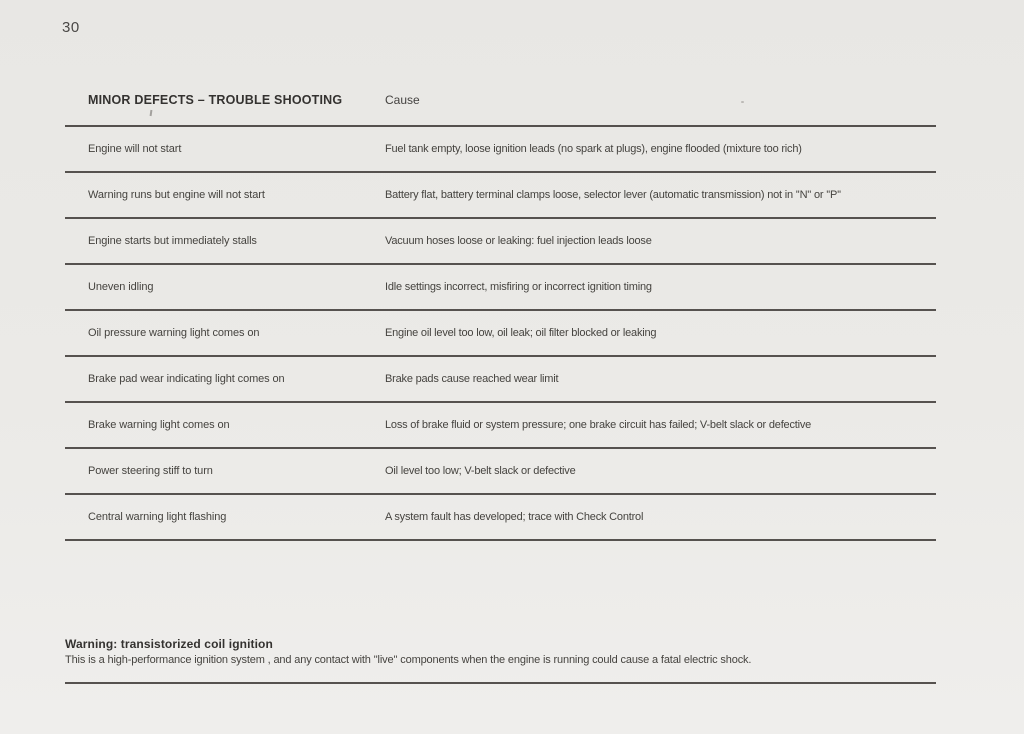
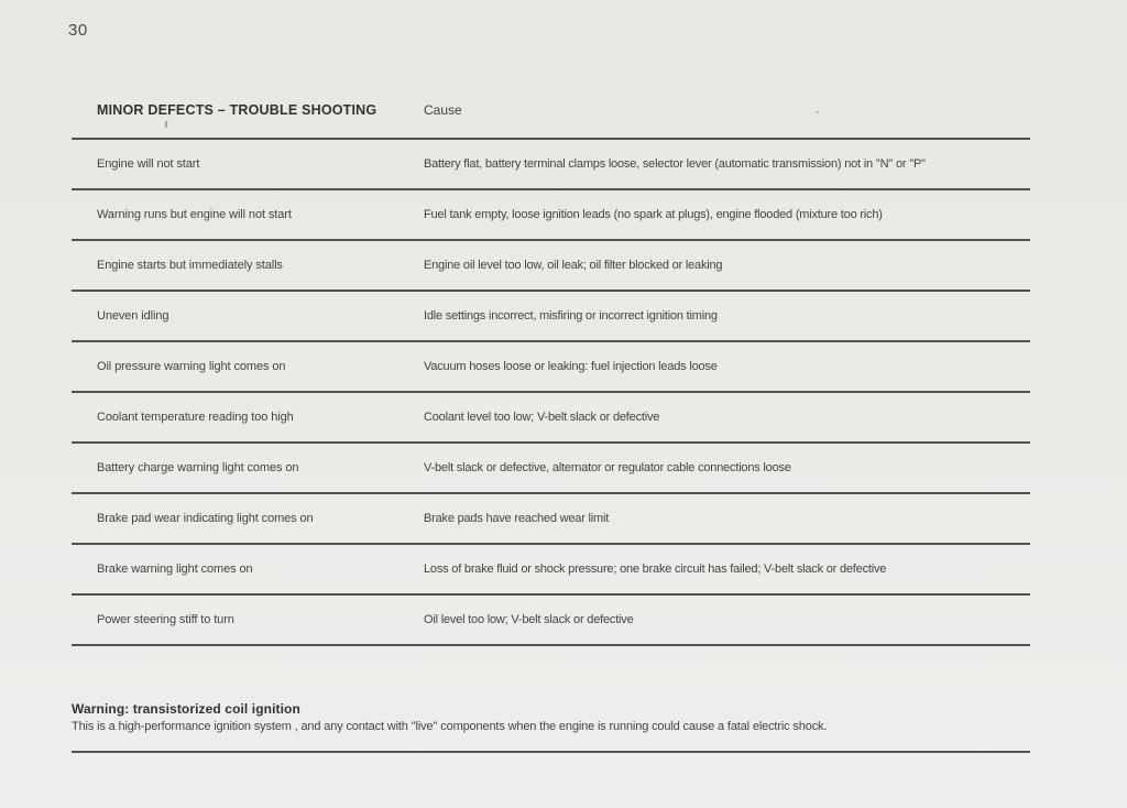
  30
  MINOR DEFECTS – TROUBLE SHOOTING
  Cause
  Engine will not start
- Fuel tank empty, loose ignition leads (no spark at plugs), engine flooded (mixture too rich)
+ Battery flat, battery terminal clamps loose, selector lever (automatic transmission) not in ''N'' or ''P''
  Warning runs but engine will not start
- Battery flat, battery terminal clamps loose, selector lever (automatic transmission) not in ''N'' or ''P''
+ Fuel tank empty, loose ignition leads (no spark at plugs), engine flooded (mixture too rich)
  Engine starts but immediately stalls
- Vacuum hoses loose or leaking: fuel injection leads loose
+ Engine oil level too low, oil leak; oil filter blocked or leaking
  Uneven idling
  Idle settings incorrect, misfiring or incorrect ignition timing
  Oil pressure warning light comes on
- Engine oil level too low, oil leak; oil filter blocked or leaking
+ Vacuum hoses loose or leaking: fuel injection leads loose
+ Coolant temperature reading too high
+ Coolant level too low; V-belt slack or defective
+ Battery charge warning light comes on
+ V-belt slack or defective, alternator or regulator cable connections loose
  Brake pad wear indicating light comes on
- Brake pads cause reached wear limit
+ Brake pads have reached wear limit
  Brake warning light comes on
- Loss of brake fluid or system pressure; one brake circuit has failed; V-belt slack or defective
+ Loss of brake fluid or shock pressure; one brake circuit has failed; V-belt slack or defective
  Power steering stiff to turn
  Oil level too low; V-belt slack or defective
- Central warning light flashing
- A system fault has developed; trace with Check Control
  Warning: transistorized coil ignition
  This is a high-performance ignition system , and any contact with ''live'' components when the engine is running could cause a fatal electric shock.
